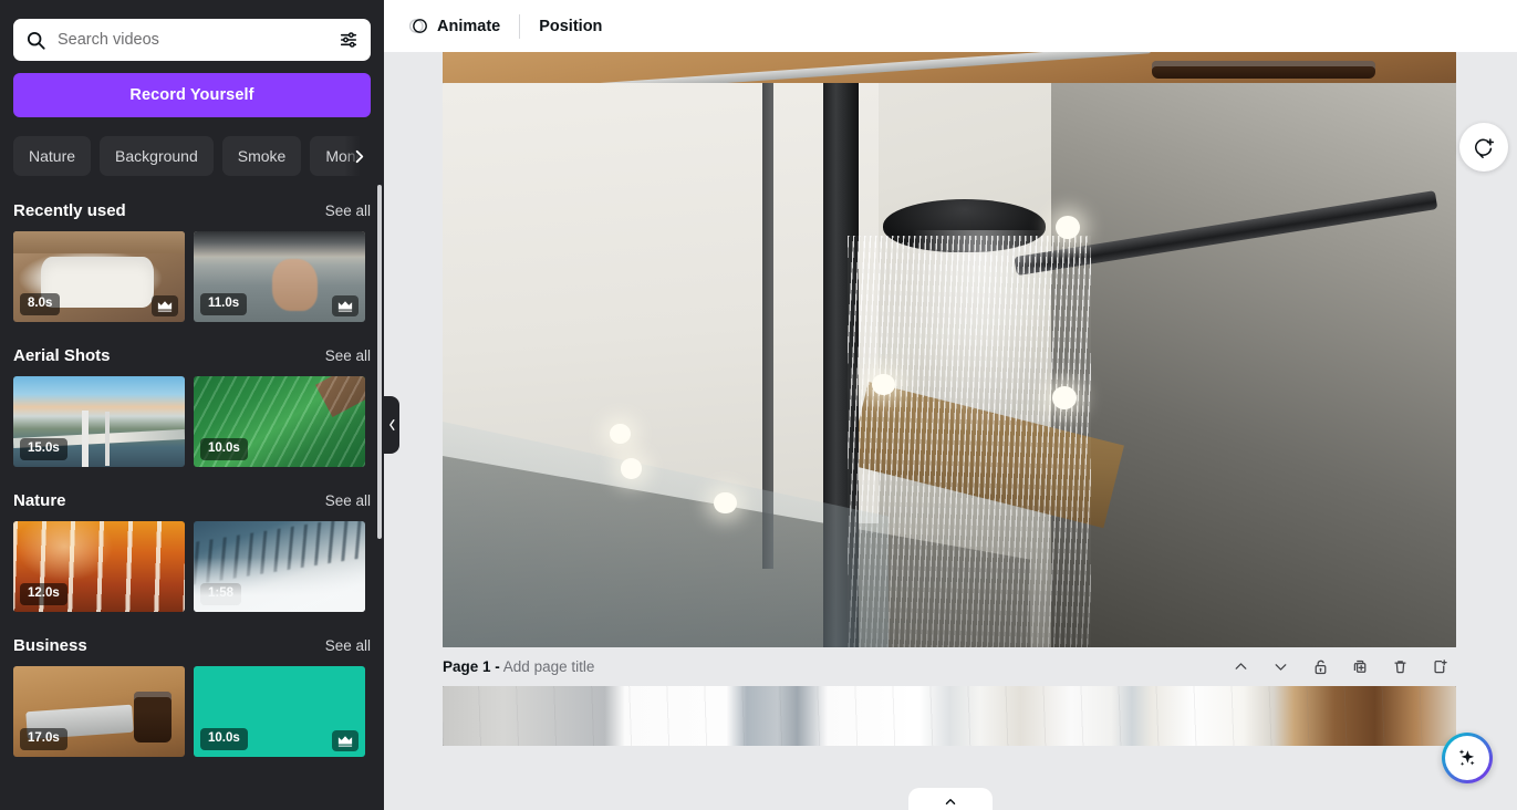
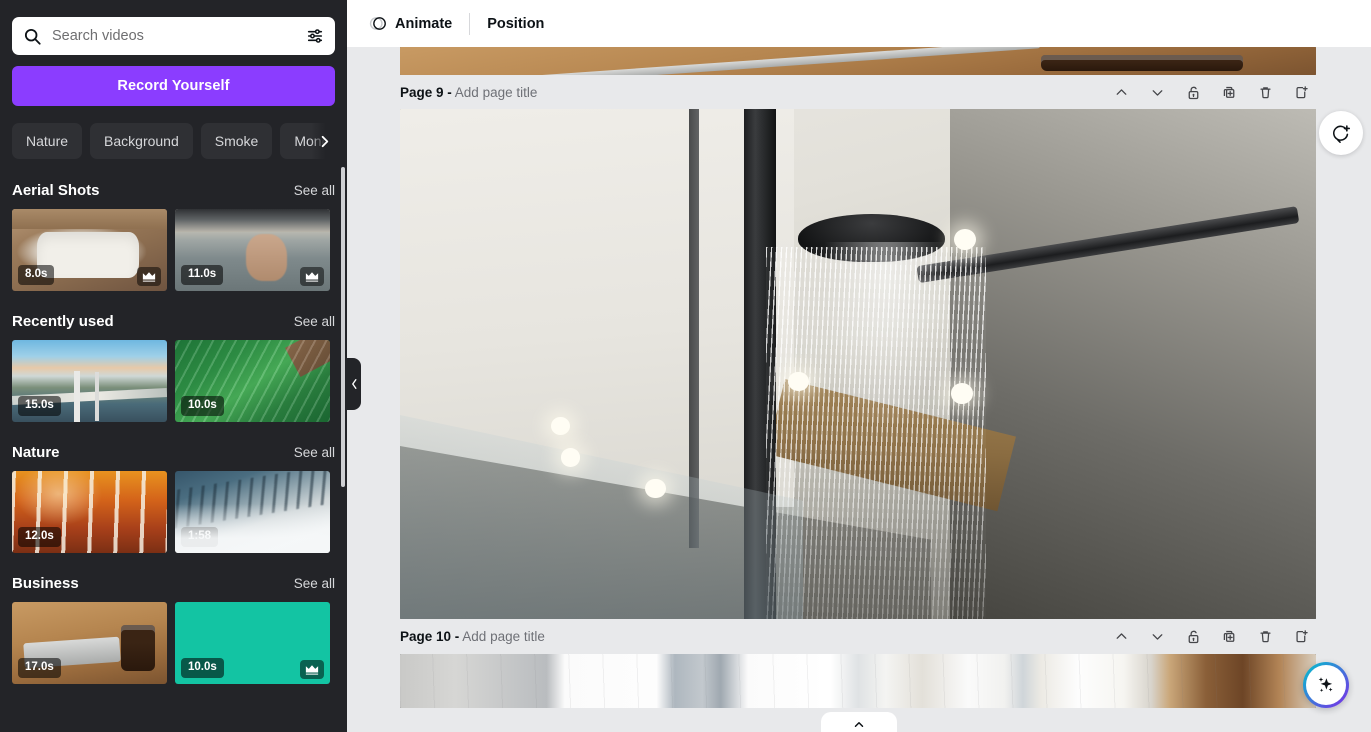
  Search videos
  Record Yourself
  Nature
  Background
  Smoke
- Recently used
+ Aerial Shots
  See all
  8.0s
  11.0s
- Aerial Shots
+ Recently used
  See all
  15.0s
  10.0s
  Nature
  See all
  Business
  See all
  17.0s
  10.0s
  Animate
  Position
+ Page 9 - Add page title
- Page 1 - Add page title
+ Page 10 - Add page title
